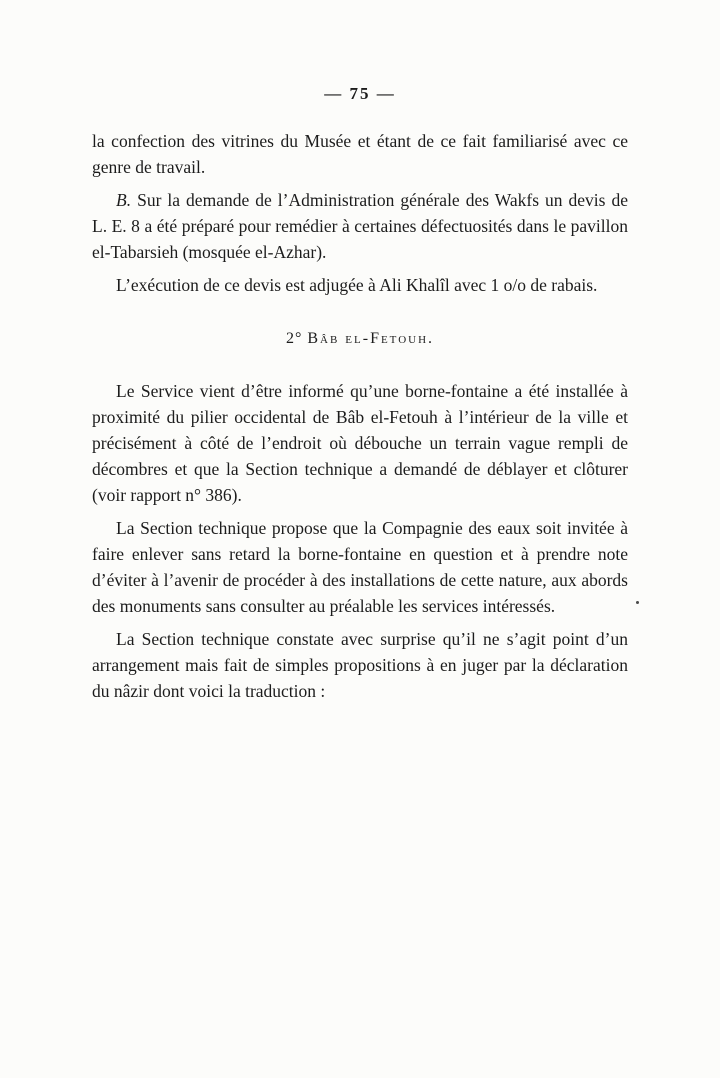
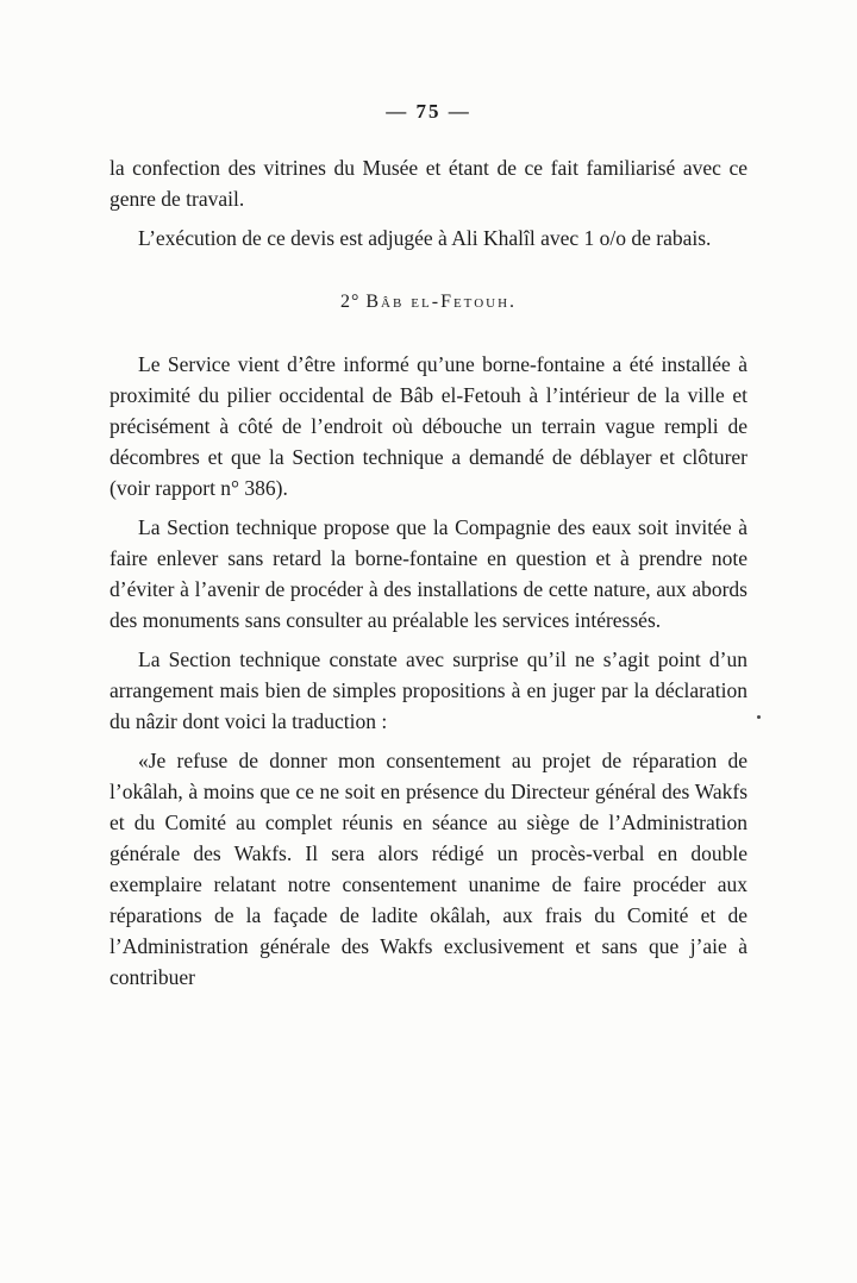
  — 75 —
  la confection des vitrines du Musée et étant de ce fait familiarisé avec ce genre de travail.
- B. Sur la demande de l’Administration générale des Wakfs un devis de L. E. 8 a été préparé pour remédier à certaines défectuosités dans le pavillon el-Tabarsieh (mosquée el-Azhar).
  L’exécution de ce devis est adjugée à Ali Khalîl avec 1 o/o de rabais.
  2° Bâb el-Fetouh.
  Le Service vient d’être informé qu’une borne-fontaine a été installée à proximité du pilier occidental de Bâb el-Fetouh à l’intérieur de la ville et précisément à côté de l’endroit où débouche un terrain vague rempli de décombres et que la Section technique a demandé de déblayer et clôturer (voir rapport n° 386).
  La Section technique propose que la Compagnie des eaux soit invitée à faire enlever sans retard la borne-fontaine en question et à prendre note d’éviter à l’avenir de procéder à des installations de cette nature, aux abords des monuments sans consulter au préalable les services intéressés.
- La Section technique constate avec surprise qu’il ne s’agit point d’un arrangement mais fait de simples propositions à en juger par la déclaration du nâzir dont voici la traduction :
+ La Section technique constate avec surprise qu’il ne s’agit point d’un arrangement mais bien de simples propositions à en juger par la déclaration du nâzir dont voici la traduction :
+ «Je refuse de donner mon consentement au projet de réparation de l’okâlah, à moins que ce ne soit en présence du Directeur général des Wakfs et du Comité au complet réunis en séance au siège de l’Administration générale des Wakfs. Il sera alors rédigé un procès-verbal en double exemplaire relatant notre consentement unanime de faire procéder aux réparations de la façade de ladite okâlah, aux frais du Comité et de l’Administration générale des Wakfs exclusivement et sans que j’aie à contribuer
